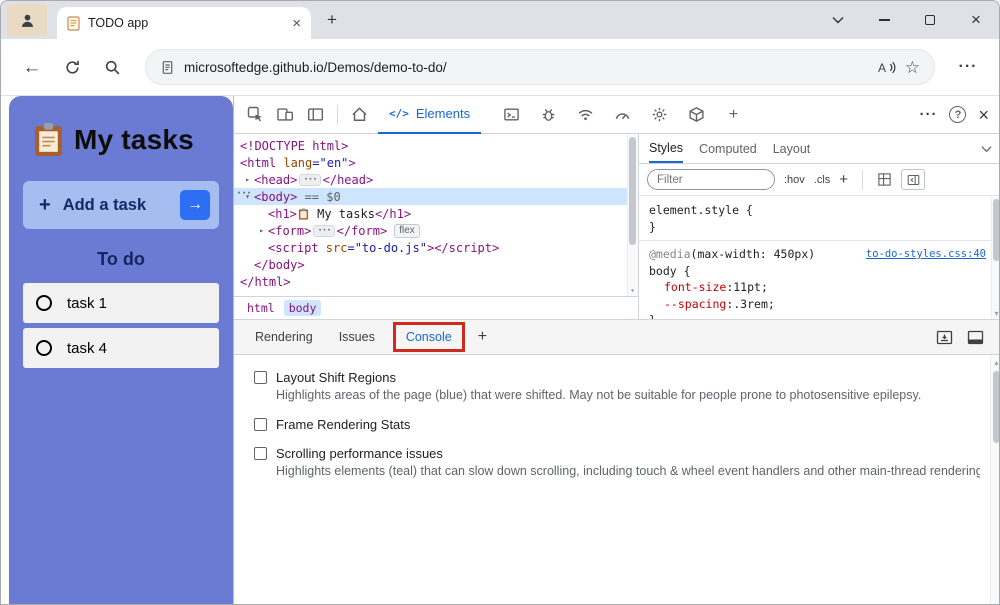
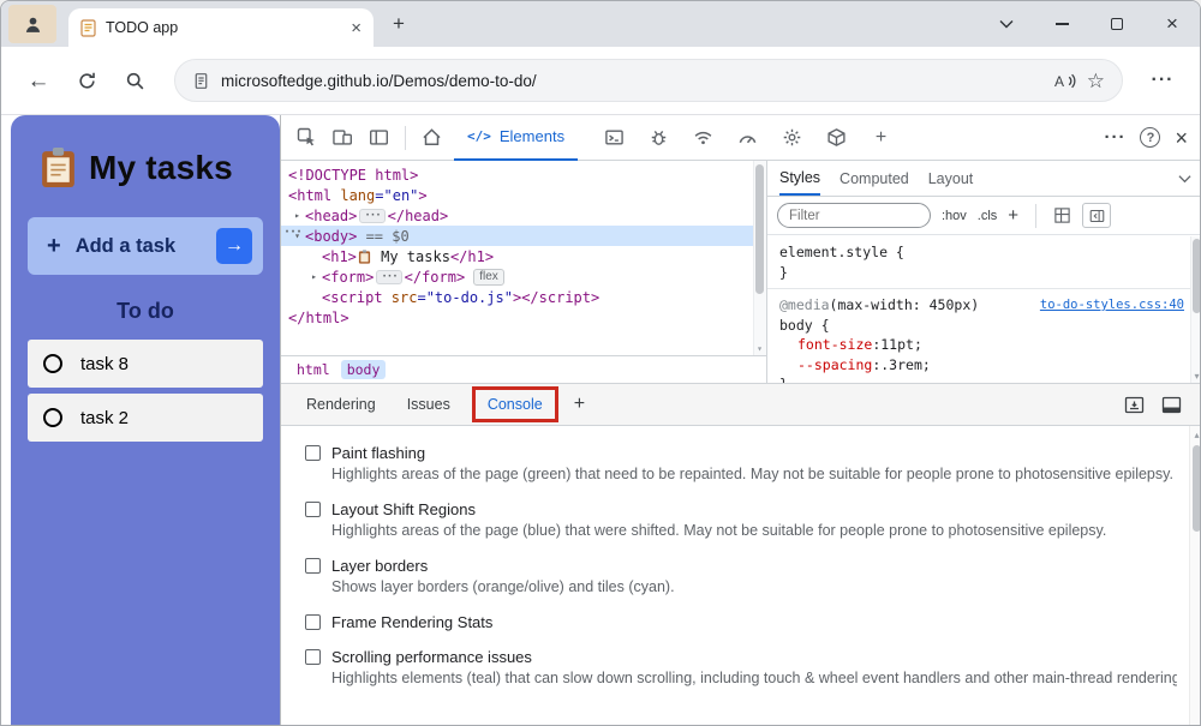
  TODO app
  ×
  +
  ×
  ←
  microsoftedge.github.io/Demos/demo-to-do/
  A
  ☆
  ···
  My tasks
  +
  Add a task
  →
  To do
- task 1
+ task 8
- task 4
+ task 2
  </>
  Elements
  +
  ···
  ?
  ×
  <!DOCTYPE html>
  <html
  lang
  ="en"
  >
  ▸
  <head>
  ···
  </head>
  ···
  ▾
  <body>
  == $0
  <h1>
  My tasks
  </h1>
  ▸
  <form>
  ···
  </form>
  flex
  <script
  src
  ="to-do.js"
  ></script>
- </body>
  </html>
  ▾
  html
  body
  Styles
  Computed
  Layout
  Filter
  :hov
  .cls
  +
  element.style {
  }
  @media
  (max-width: 450px)
  to-do-styles.css:40
  body {
  font-size
  :
  11pt
  ;
  --spacing
  :
  .3rem
  ;
  ▾
  Rendering
  Issues
  Console
  +
+ Paint flashing
+ Highlights areas of the page (green) that need to be repainted. May not be suitable for people prone to photosensitive epilepsy.
  Layout Shift Regions
  Highlights areas of the page (blue) that were shifted. May not be suitable for people prone to photosensitive epilepsy.
+ Layer borders
+ Shows layer borders (orange/olive) and tiles (cyan).
  Frame Rendering Stats
  Scrolling performance issues
  Highlights elements (teal) that can slow down scrolling, including touch & wheel event handlers and other main-thread rendering
  ▴
